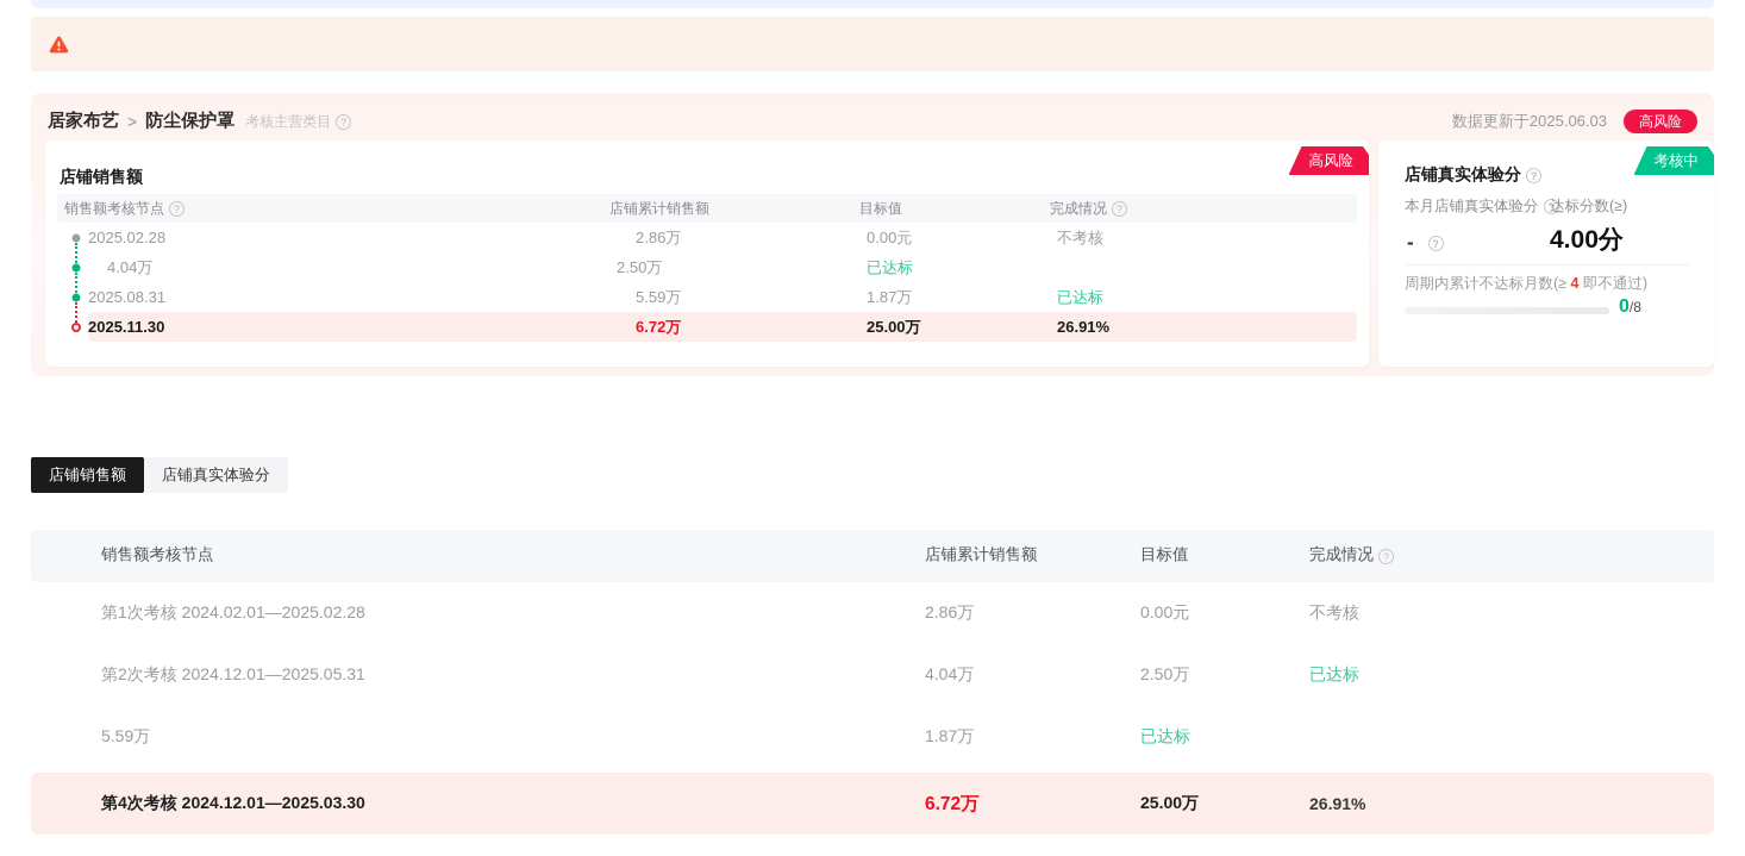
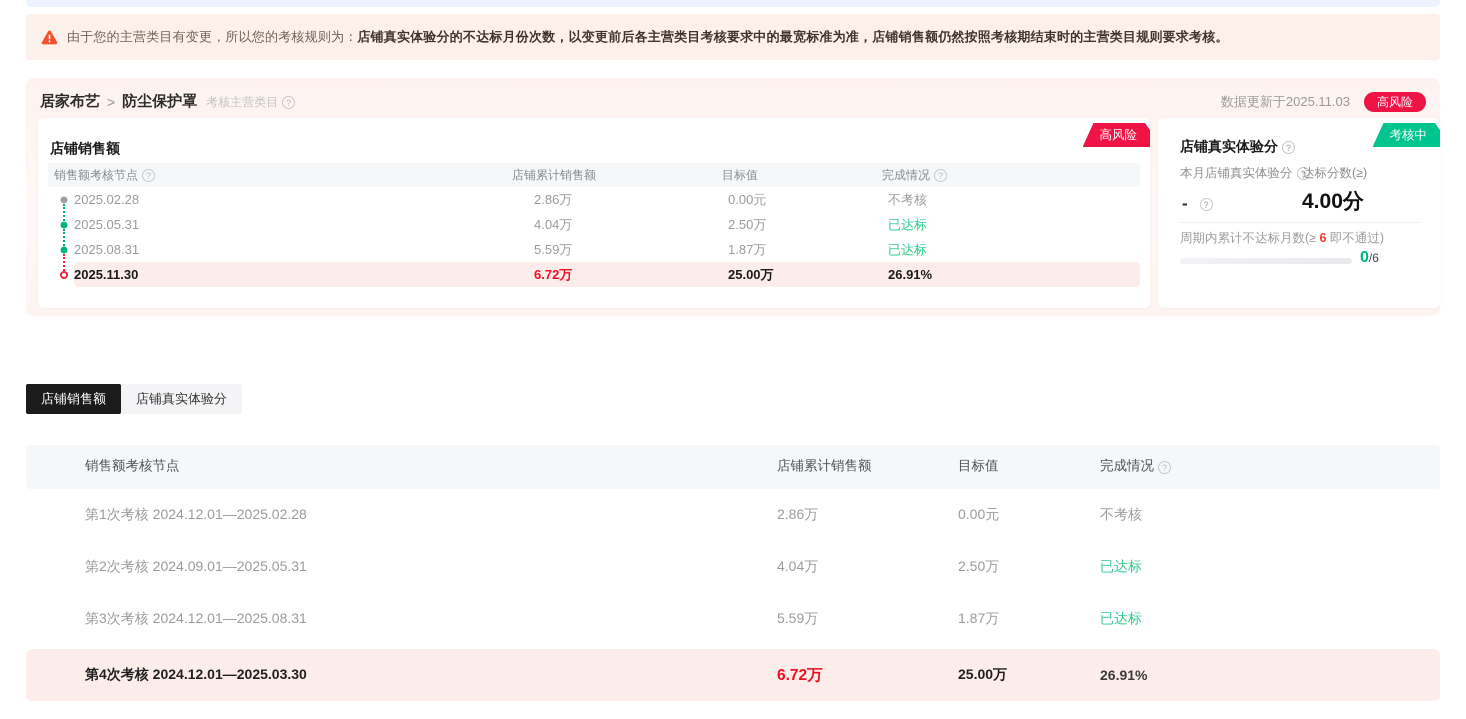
+ 由于您的主营类目有变更，所以您的考核规则为：店铺真实体验分的不达标月份次数，以变更前后各主营类目考核要求中的最宽标准为准，店铺销售额仍然按照考核期结束时的主营类目规则要求考核。
  居家布艺
  >
  防尘保护罩
  考核主营类目
- 数据更新于2025.06.03
+ 数据更新于2025.11.03
  高风险
  高风险
  店铺销售额
  销售额考核节点
  店铺累计销售额
  目标值
  完成情况
  2025.02.28
  2.86万
  0.00元
  不考核
+ 2025.05.31
  4.04万
  2.50万
  已达标
  2025.08.31
  5.59万
  1.87万
  已达标
  2025.11.30
  6.72万
  25.00万
  26.91%
  考核中
  店铺真实体验分
  本月店铺真实体验分
  达标分数(≥)
  -
  4.00分
- 周期内累计不达标月数(≥ 4 即不通过)
+ 周期内累计不达标月数(≥ 6 即不通过)
- 0/8
+ 0/6
  店铺销售额
  店铺真实体验分
  销售额考核节点
  店铺累计销售额
  目标值
  完成情况
- 第1次考核 2024.02.01—2025.02.28
+ 第1次考核 2024.12.01—2025.02.28
  2.86万
  0.00元
  不考核
- 第2次考核 2024.12.01—2025.05.31
+ 第2次考核 2024.09.01—2025.05.31
  4.04万
  2.50万
  已达标
+ 第3次考核 2024.12.01—2025.08.31
  5.59万
  1.87万
  已达标
  第4次考核 2024.12.01—2025.03.30
  6.72万
  25.00万
  26.91%
